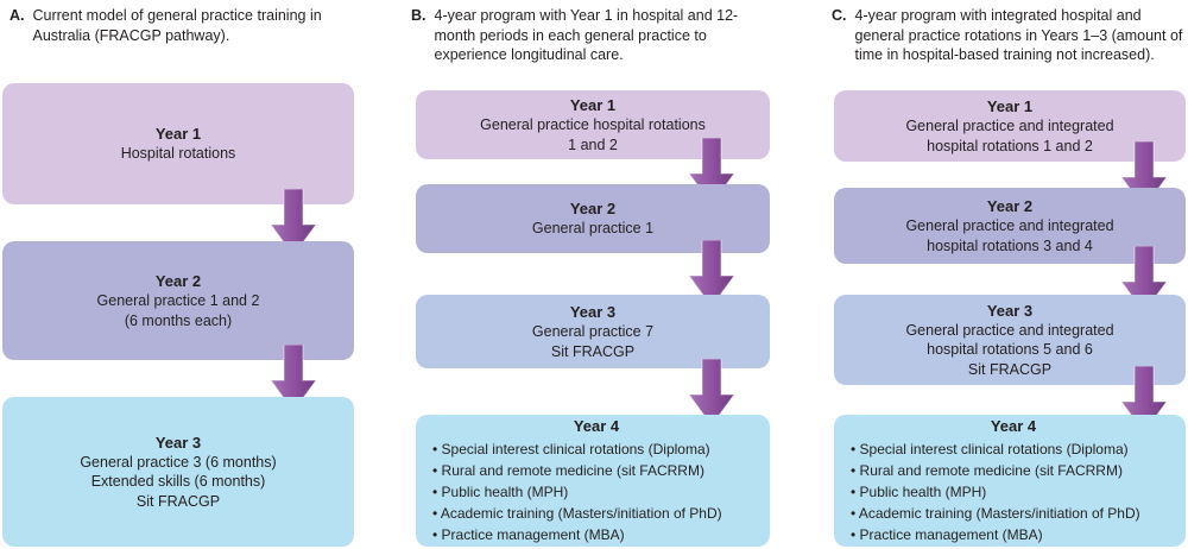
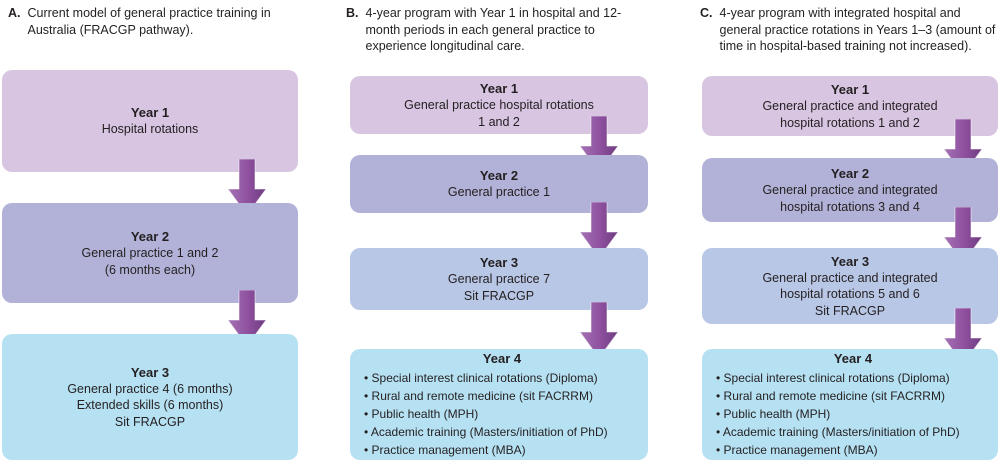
  A.
  Current model of general practice training in Australia (FRACGP pathway).
  Year 1
  Hospital rotations
  Year 2
  General practice 1 and 2
  (6 months each)
  Year 3
- General practice 3 (6 months)
+ General practice 4 (6 months)
  Extended skills (6 months)
  Sit FRACGP
  B.
  4-year program with Year 1 in hospital and 12-month periods in each general practice to experience longitudinal care.
  Year 1
  General practice hospital rotations
  1 and 2
  Year 2
  General practice 1
  Year 3
  General practice 7
  Sit FRACGP
  Year 4
  Special interest clinical rotations (Diploma)
  Rural and remote medicine (sit FACRRM)
  Public health (MPH)
  Academic training (Masters/initiation of PhD)
  Practice management (MBA)
  C.
  4-year program with integrated hospital and general practice rotations in Years 1–3 (amount of time in hospital-based training not increased).
  Year 1
  General practice and integrated
  hospital rotations 1 and 2
  Year 2
  General practice and integrated
  hospital rotations 3 and 4
  Year 3
  General practice and integrated
  hospital rotations 5 and 6
  Sit FRACGP
  Year 4
  Special interest clinical rotations (Diploma)
  Rural and remote medicine (sit FACRRM)
  Public health (MPH)
  Academic training (Masters/initiation of PhD)
  Practice management (MBA)
